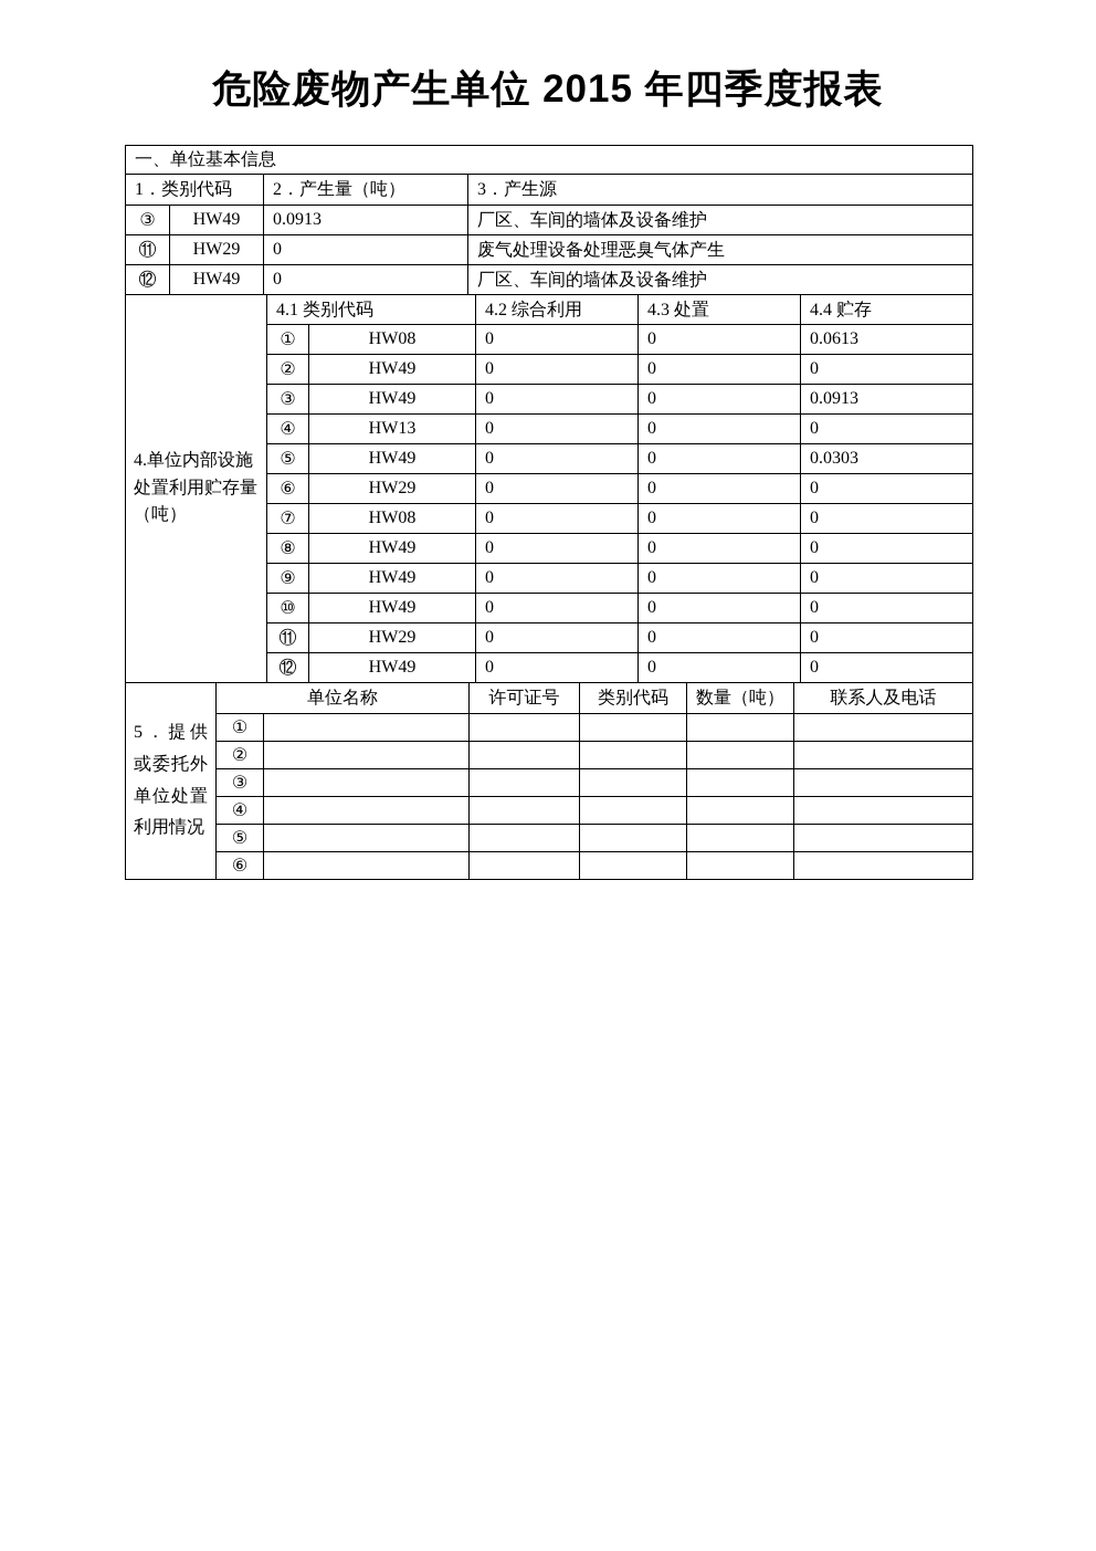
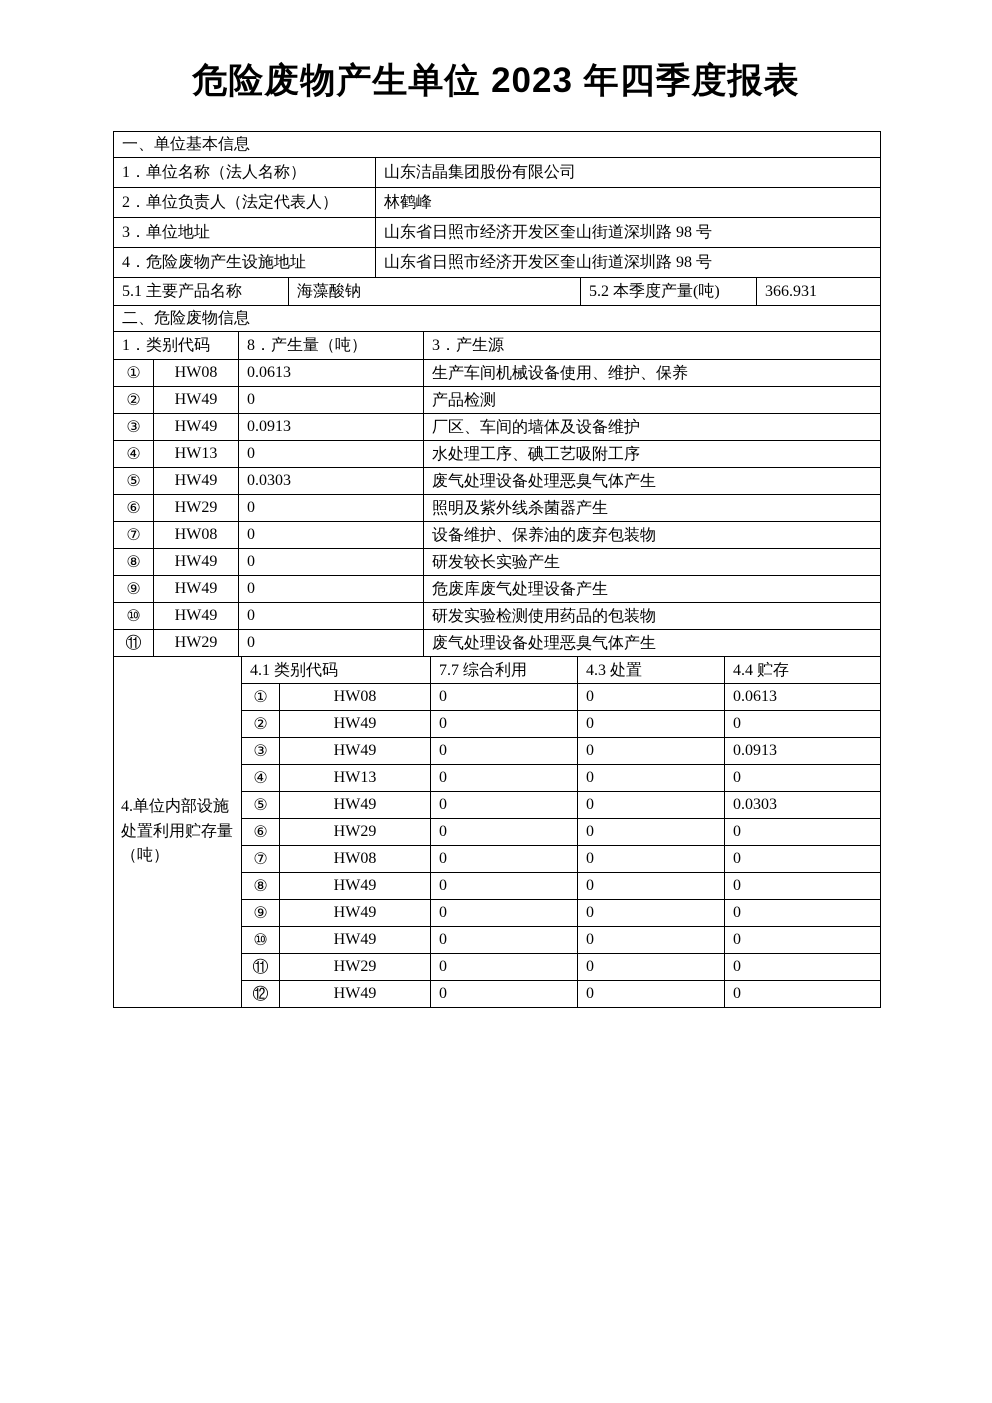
- 危险废物产生单位 2015 年四季度报表
+ 危险废物产生单位 2023 年四季度报表
  一、单位基本信息
+ 1．单位名称（法人名称）	山东洁晶集团股份有限公司
+ 2．单位负责人（法定代表人）	林鹤峰
+ 3．单位地址	山东省日照市经济开发区奎山街道深圳路 98 号
+ 4．危险废物产生设施地址	山东省日照市经济开发区奎山街道深圳路 98 号
+ 5.1 主要产品名称	海藻酸钠	5.2 本季度产量(吨)	366.931
+ 二、危险废物信息
- 1．类别代码	2．产生量（吨）	3．产生源
+ 1．类别代码	8．产生量（吨）	3．产生源
+ ①	HW08	0.0613	生产车间机械设备使用、维护、保养
+ ②	HW49	0	产品检测
  ③	HW49	0.0913	厂区、车间的墙体及设备维护
+ ④	HW13	0	水处理工序、碘工艺吸附工序
+ ⑤	HW49	0.0303	废气处理设备处理恶臭气体产生
+ ⑥	HW29	0	照明及紫外线杀菌器产生
+ ⑦	HW08	0	设备维护、保养油的废弃包装物
+ ⑧	HW49	0	研发较长实验产生
+ ⑨	HW49	0	危废库废气处理设备产生
+ ⑩	HW49	0	研发实验检测使用药品的包装物
  ⑪	HW29	0	废气处理设备处理恶臭气体产生
- ⑫	HW49	0	厂区、车间的墙体及设备维护
- 4.单位内部设施处置利用贮存量（吨）	4.1 类别代码	4.2 综合利用	4.3 处置	4.4 贮存
+ 4.单位内部设施处置利用贮存量（吨）	4.1 类别代码	7.7 综合利用	4.3 处置	4.4 贮存
  ①	HW08	0	0	0.0613
  ②	HW49	0	0	0
  ③	HW49	0	0	0.0913
  ④	HW13	0	0	0
  ⑤	HW49	0	0	0.0303
  ⑥	HW29	0	0	0
  ⑦	HW08	0	0	0
  ⑧	HW49	0	0	0
  ⑨	HW49	0	0	0
  ⑩	HW49	0	0	0
  ⑪	HW29	0	0	0
  ⑫	HW49	0	0	0
- 5．提供或委托外单位处置利用情况	单位名称	许可证号	类别代码	数量（吨）	联系人及电话
- ①
- ②
- ③
- ④
- ⑤
- ⑥
